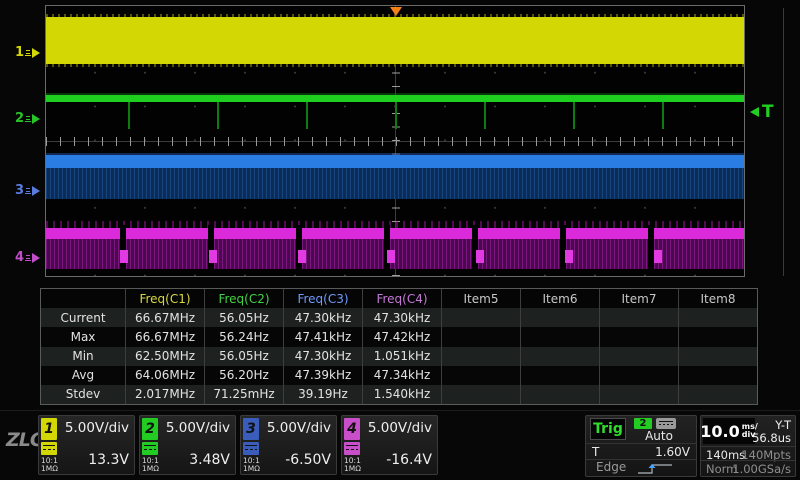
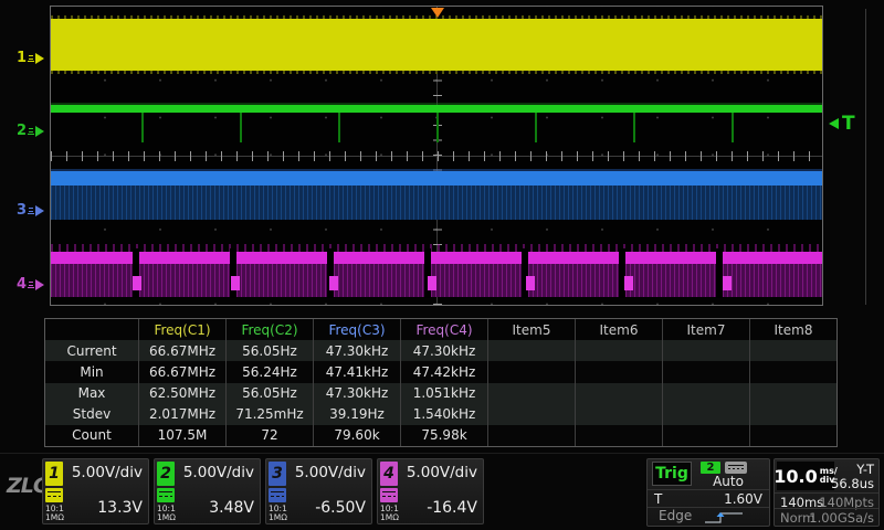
  1
  2
  3
  4
  T
  Freq(C1)
  Freq(C2)
  Freq(C3)
  Freq(C4)
  Item5
  Item6
  Item7
  Item8
  Current
  66.67MHz
  56.05Hz
  47.30kHz
  47.30kHz
- Max
+ Min
  66.67MHz
  56.24Hz
  47.41kHz
  47.42kHz
- Min
+ Max
  62.50MHz
  56.05Hz
  47.30kHz
  1.051kHz
- Avg
- 64.06MHz
- 56.20Hz
- 47.39kHz
- 47.34kHz
  Stdev
  2.017MHz
  71.25mHz
  39.19Hz
  1.540kHz
+ Count
+ 107.5M
+ 72
+ 79.60k
+ 75.98k
  1
  10:1
  1MΩ
  5.00V/div
  13.3V
  2
  10:1
  1MΩ
  5.00V/div
  3.48V
  3
  10:1
  1MΩ
  5.00V/div
  -6.50V
  4
  10:1
  1MΩ
  5.00V/div
  -16.4V
  Trig
  2
  Auto
  T
  1.60V
  Edge
  10.0
  ms/
  div
  Y-T
  56.8us
  140ms
  140Mpts
  Norm
  1.00GSa/s
